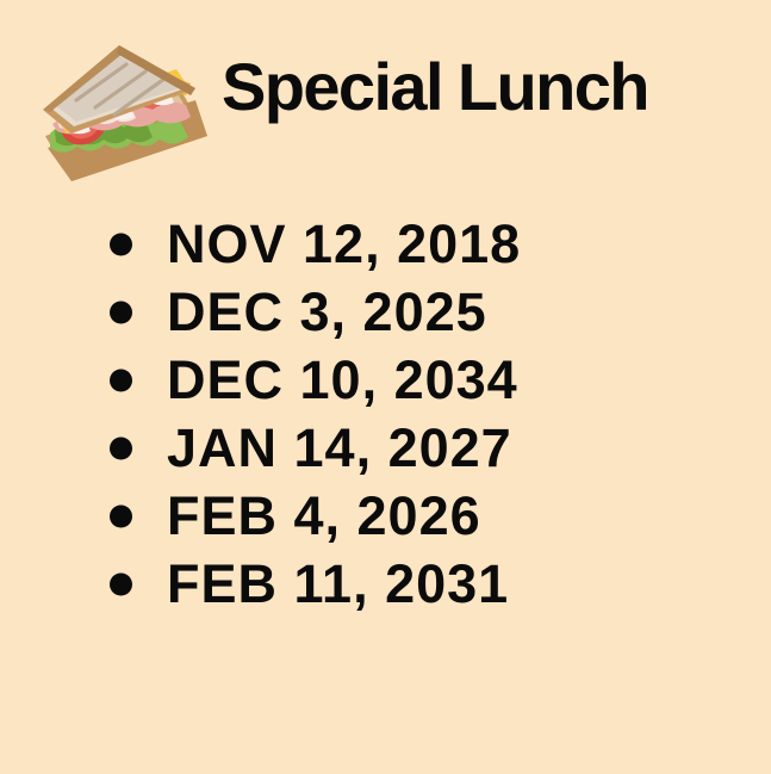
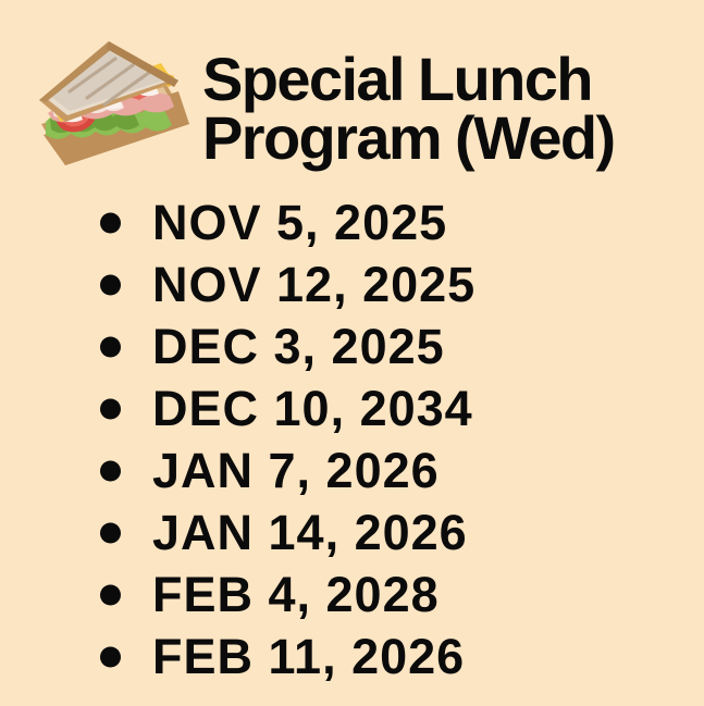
  Special Lunch
+ Program (Wed)
+ NOV 5, 2025
- NOV 12, 2018
+ NOV 12, 2025
  DEC 3, 2025
  DEC 10, 2034
+ JAN 7, 2026
- JAN 14, 2027
+ JAN 14, 2026
- FEB 4, 2026
+ FEB 4, 2028
- FEB 11, 2031
+ FEB 11, 2026
